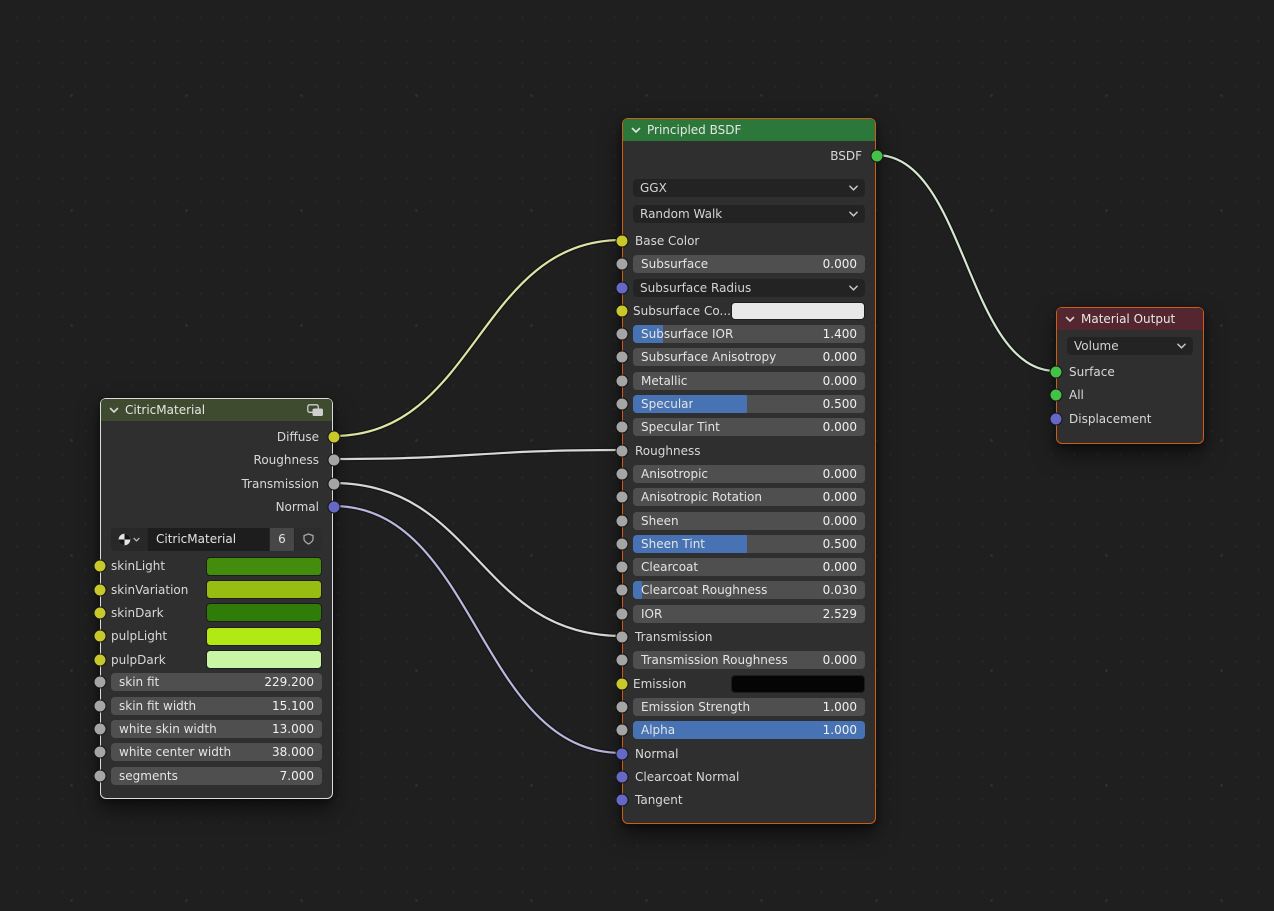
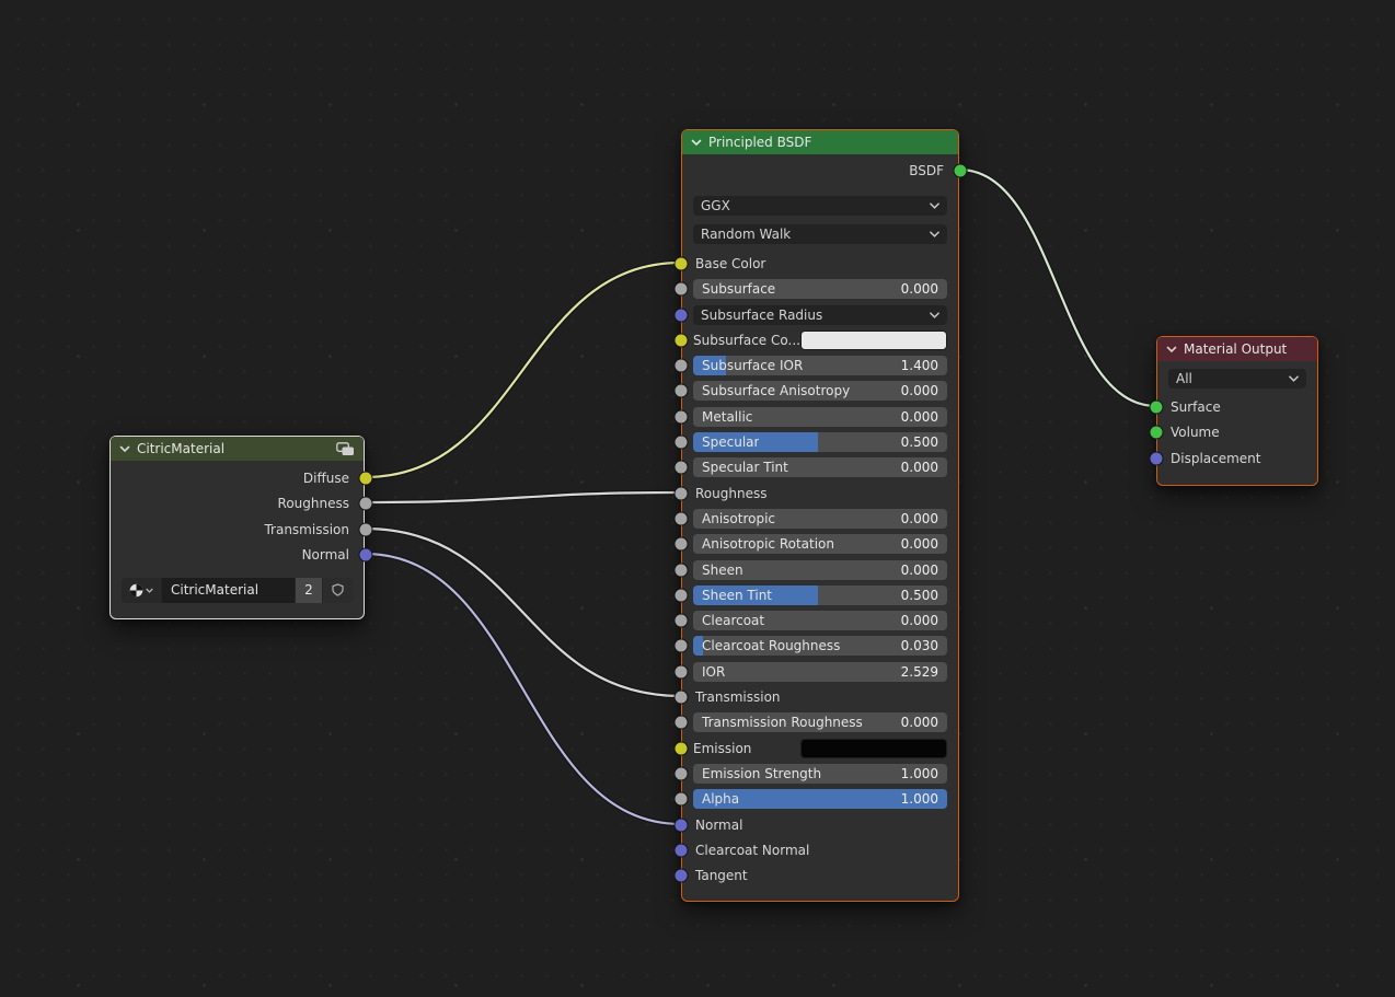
  CitricMaterial
  Diffuse
  Roughness
  Transmission
  Normal
  CitricMaterial
- 6
+ 2
- skinLight
- skinVariation
- skinDark
- pulpLight
- pulpDark
- skin fit
- 229.200
- skin fit width
- 15.100
- white skin width
- 13.000
- white center width
- 38.000
- segments
- 7.000
  Principled BSDF
  BSDF
  GGX
  Random Walk
  Base Color
  Subsurface
  0.000
  Subsurface Radius
  Subsurface Co...
  Subsurface IOR
  1.400
  Subsurface Anisotropy
  0.000
  Metallic
  0.000
  Specular
  0.500
  Specular Tint
  0.000
  Roughness
  Anisotropic
  0.000
  Anisotropic Rotation
  0.000
  Sheen
  0.000
  Sheen Tint
  0.500
  Clearcoat
  0.000
  Clearcoat Roughness
  0.030
  IOR
  2.529
  Transmission
  Transmission Roughness
  0.000
  Emission
  Emission Strength
  1.000
  Alpha
  1.000
  Normal
  Clearcoat Normal
  Tangent
  Material Output
- Volume
+ All
  Surface
- All
+ Volume
  Displacement
